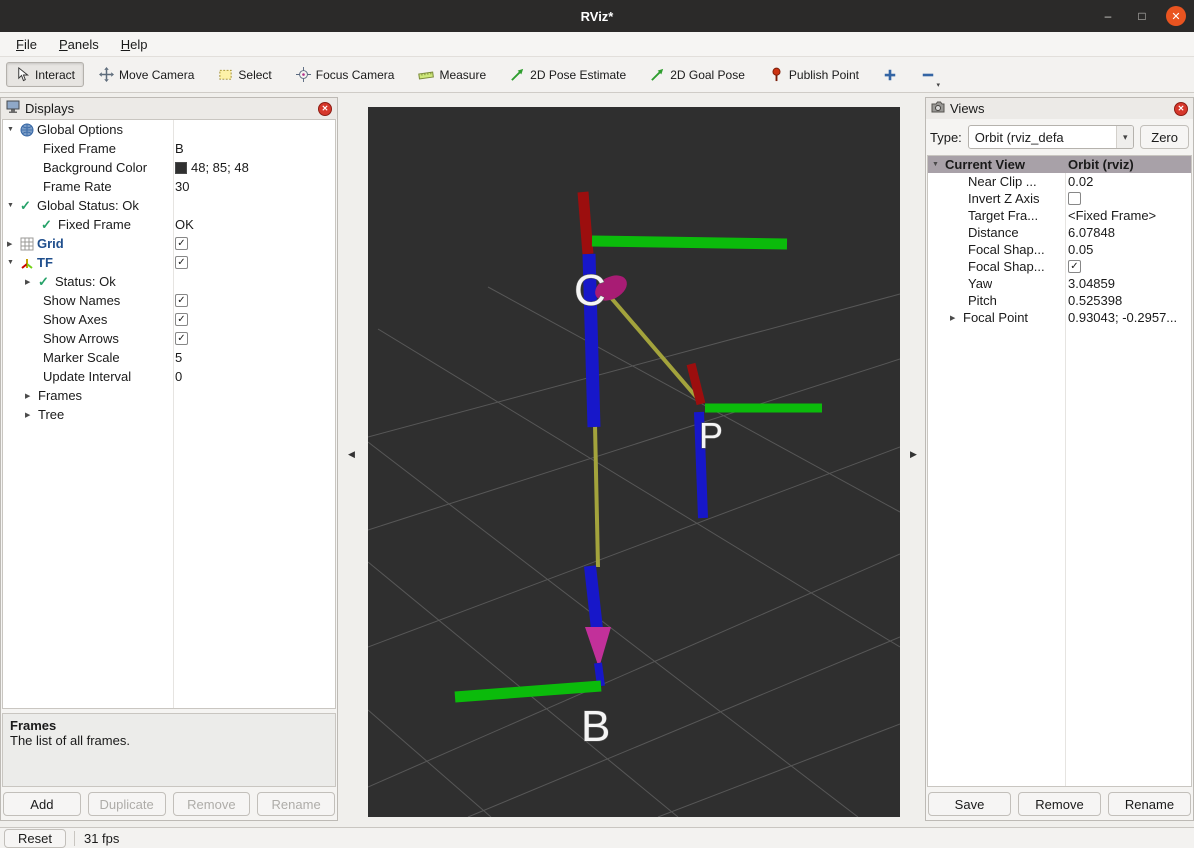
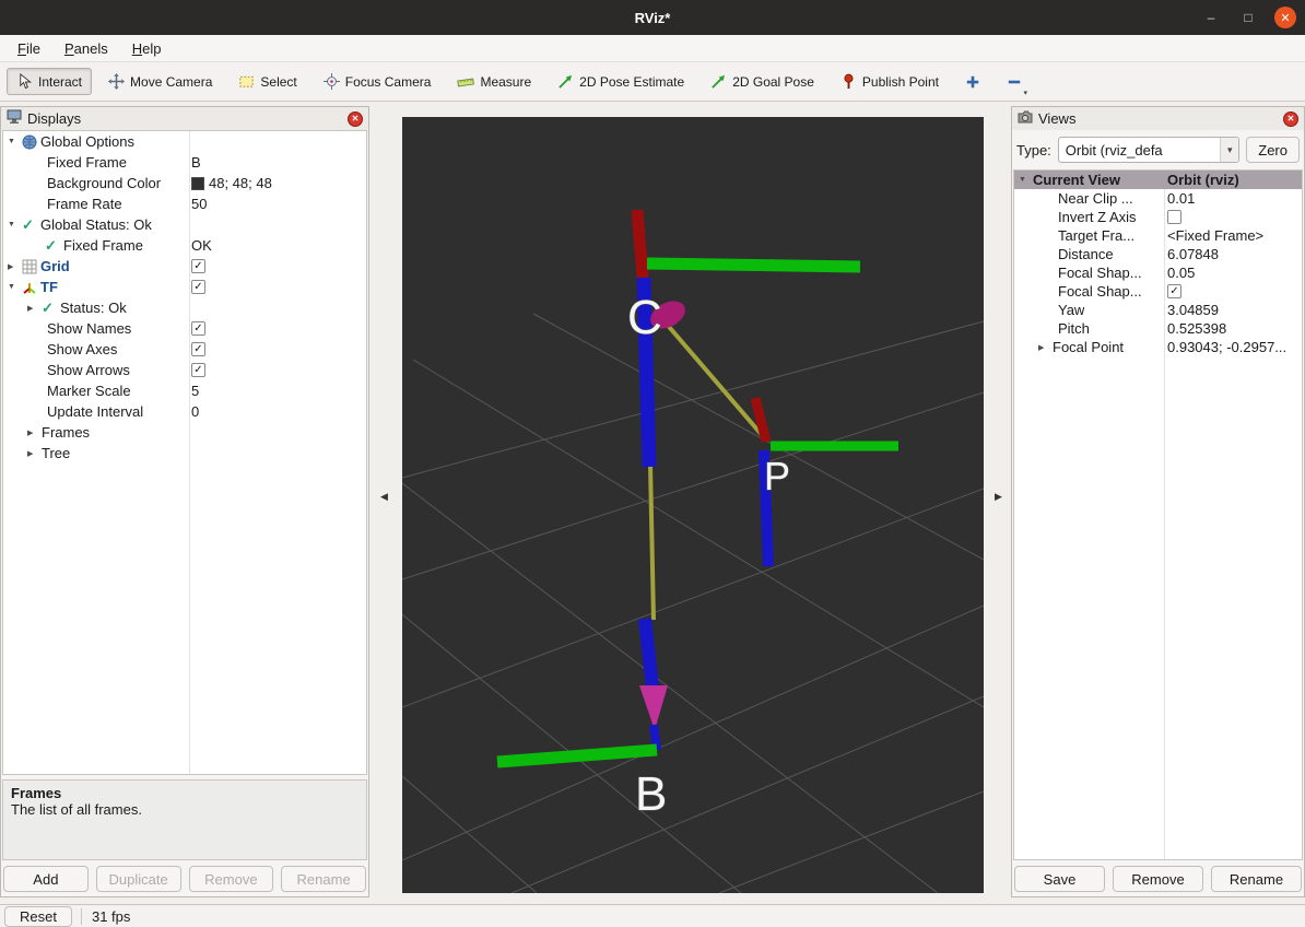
  RViz*
  –
  □
  ✕
  File
  Panels
  Help
  Interact
  Move Camera
  Select
  Focus Camera
  Measure
  2D Pose Estimate
  2D Goal Pose
  Publish Point
  Displays
  ✕
  Global Options
  Fixed Frame
  B
  Background Color
- 48; 85; 48
+ 48; 48; 48
  Frame Rate
- 30
+ 50
  ✓
  Global Status: Ok
  ✓
  Fixed Frame
  OK
  Grid
  ✓
  TF
  ✓
  ✓
  Status: Ok
  Show Names
  ✓
  Show Axes
  ✓
  Show Arrows
  ✓
  Marker Scale
  5
  Update Interval
  0
  Frames
  Tree
  Frames
  The list of all frames.
  Add
  Duplicate
  Remove
  Rename
  ◀
  C
  P
  B
  ▶
  Views
  ✕
  Type:
  Orbit (rviz_defa
  ▾
  Zero
  Current View
  Orbit (rviz)
  Near Clip ...
- 0.02
+ 0.01
  Invert Z Axis
  Target Fra...
  <Fixed Frame>
  Distance
  6.07848
  Focal Shap...
  0.05
  Focal Shap...
  ✓
  Yaw
  3.04859
  Pitch
  0.525398
  Focal Point
  0.93043; -0.2957...
  Save
  Remove
  Rename
  Reset
  31 fps
